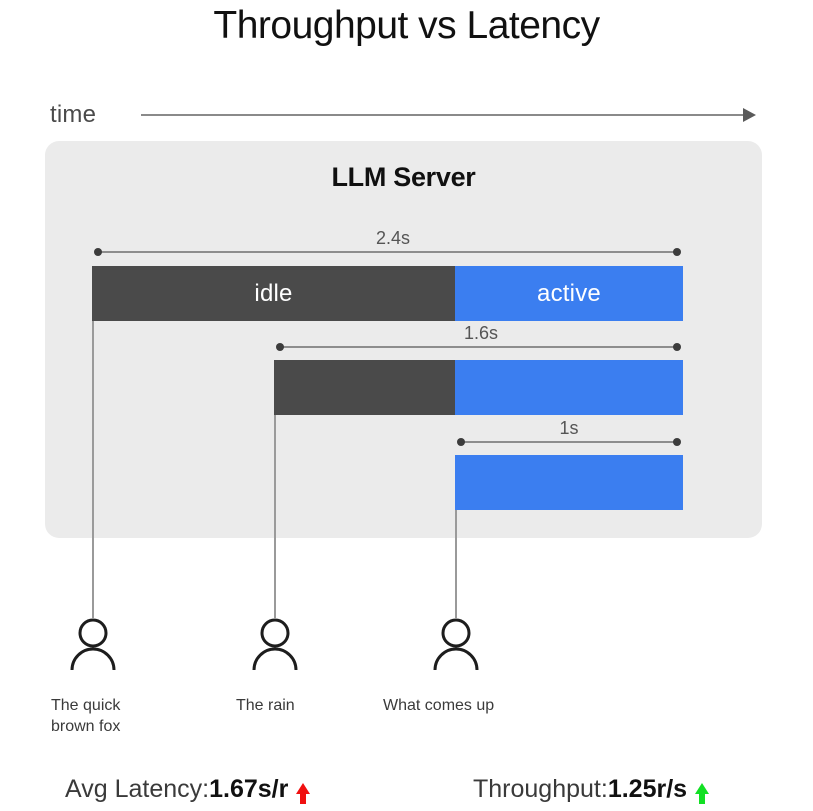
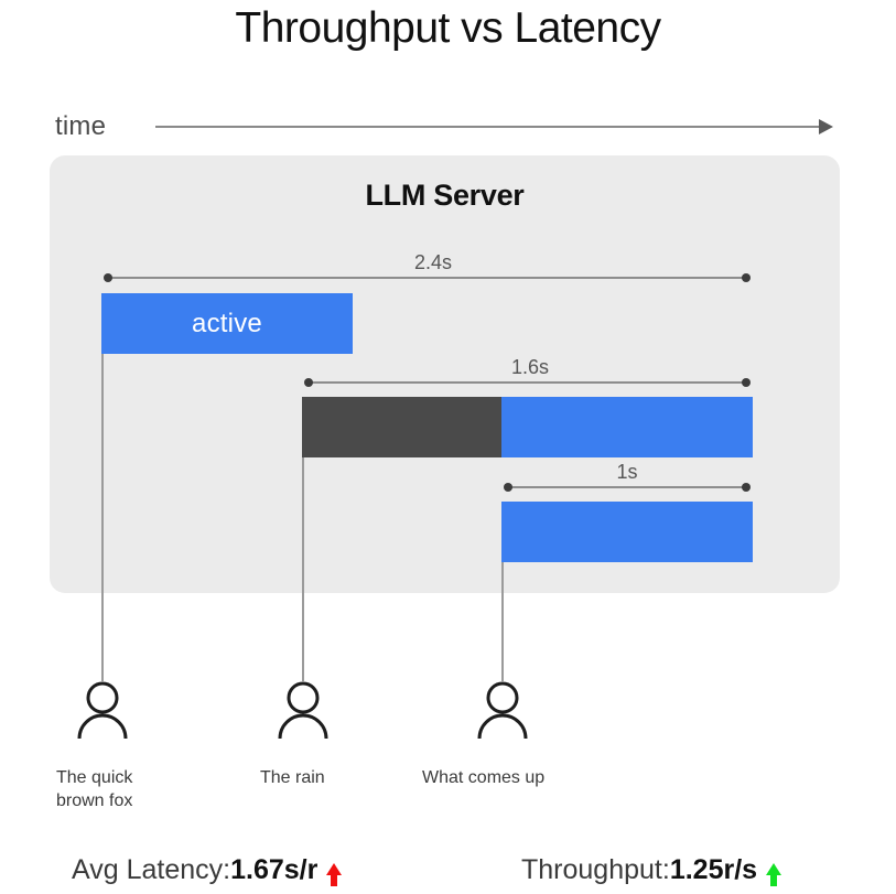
  Throughput vs Latency
  time
  LLM Server
  2.4s
- idle
  active
  1.6s
  1s
  The quick
  brown fox
  The rain
  What comes up
  Avg Latency:
  1.67s/r
  Throughput:
  1.25r/s
